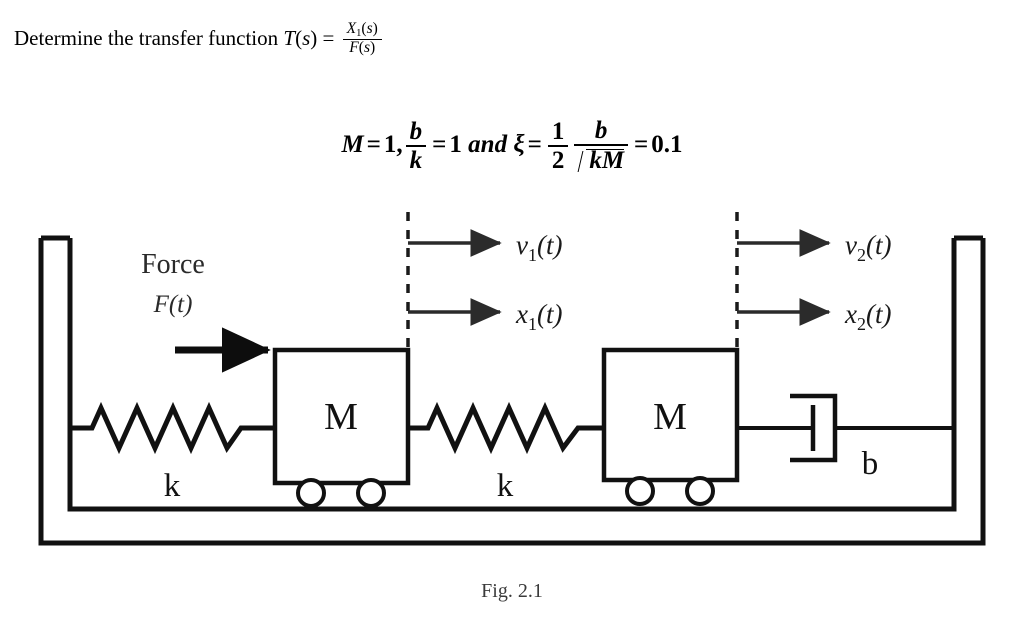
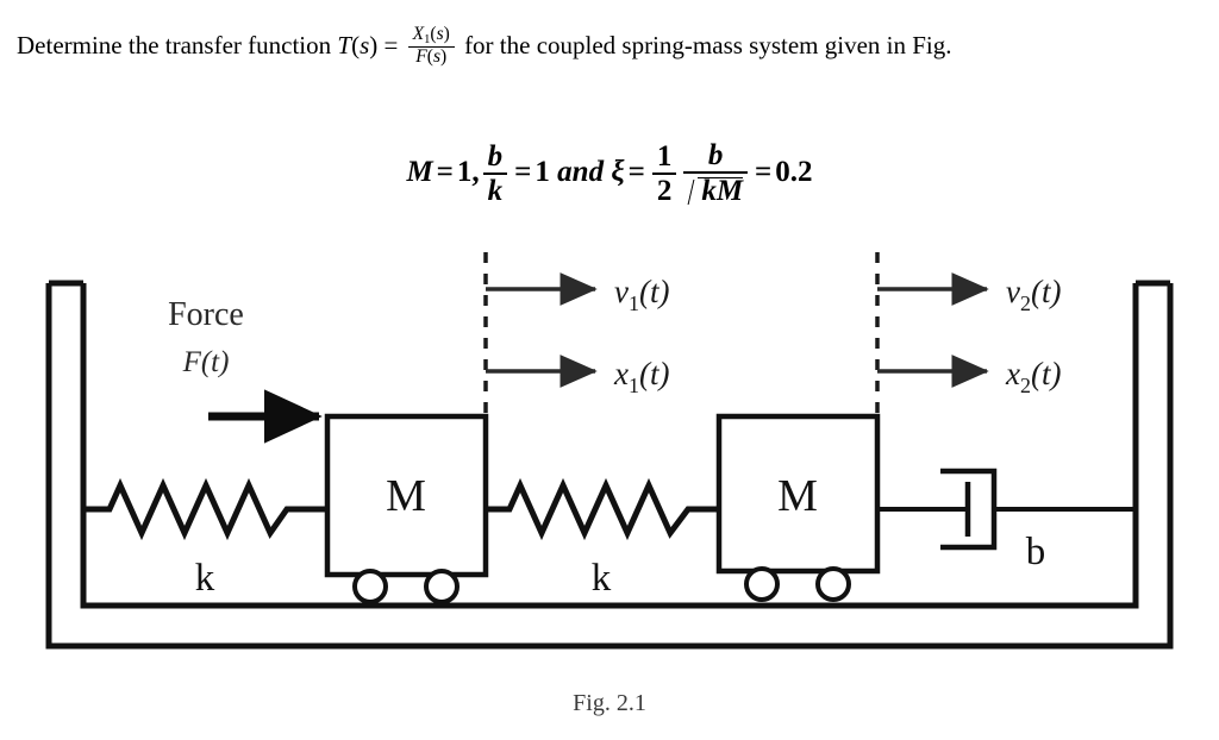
  Determine the transfer function T(s) =
  X1(s)
  F(s)
+ for the coupled spring-mass system given in Fig.
  M=1,
  b
  k
  =1 and ξ=
  1
  2
  b
  kM
- =0.1
+ =0.2
  k
  M
  k
  M
  b
  Force
  F(t)
  v1 (t)
  x1 (t)
  v2 (t)
  x2 (t)
  Fig. 2.1
